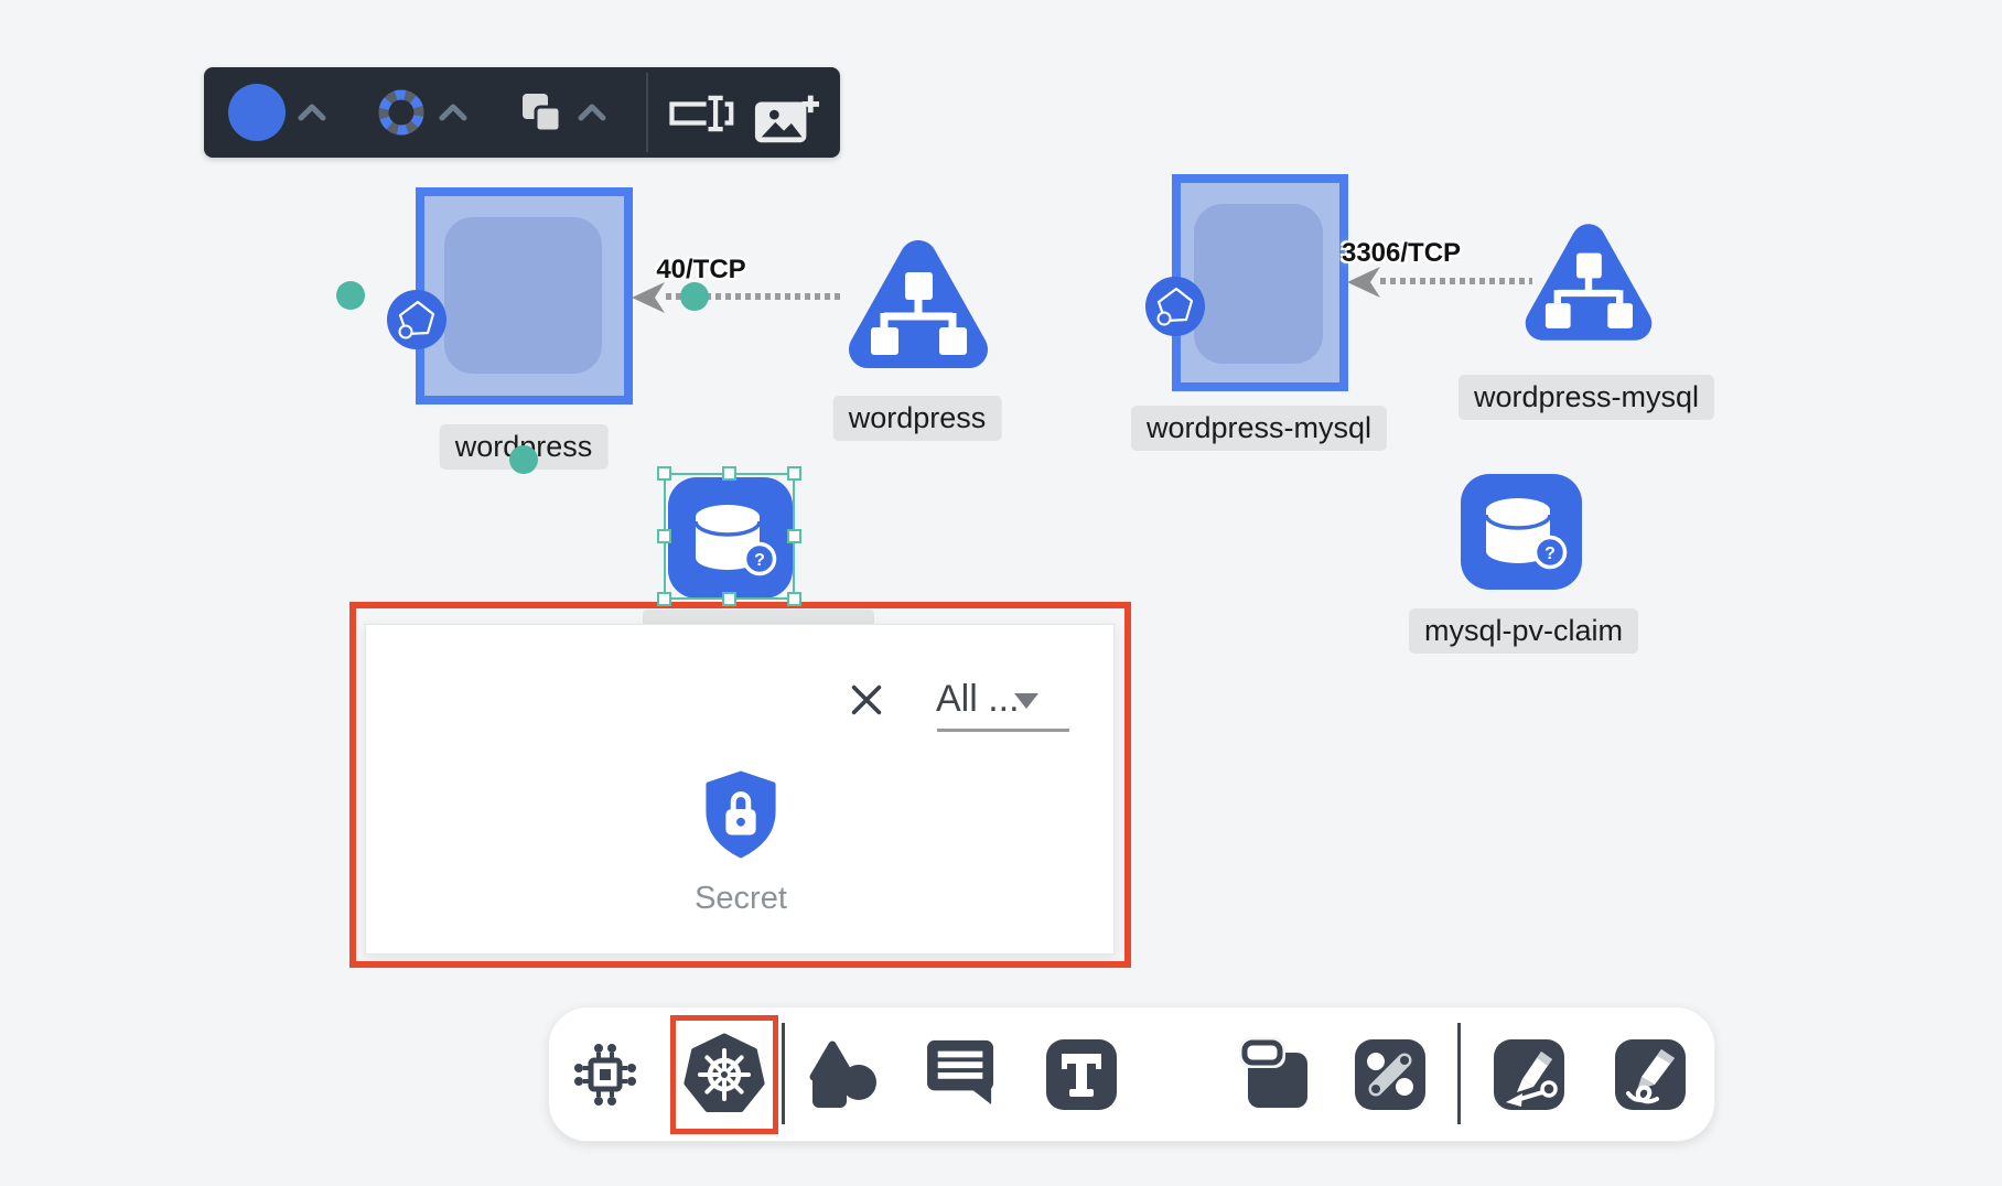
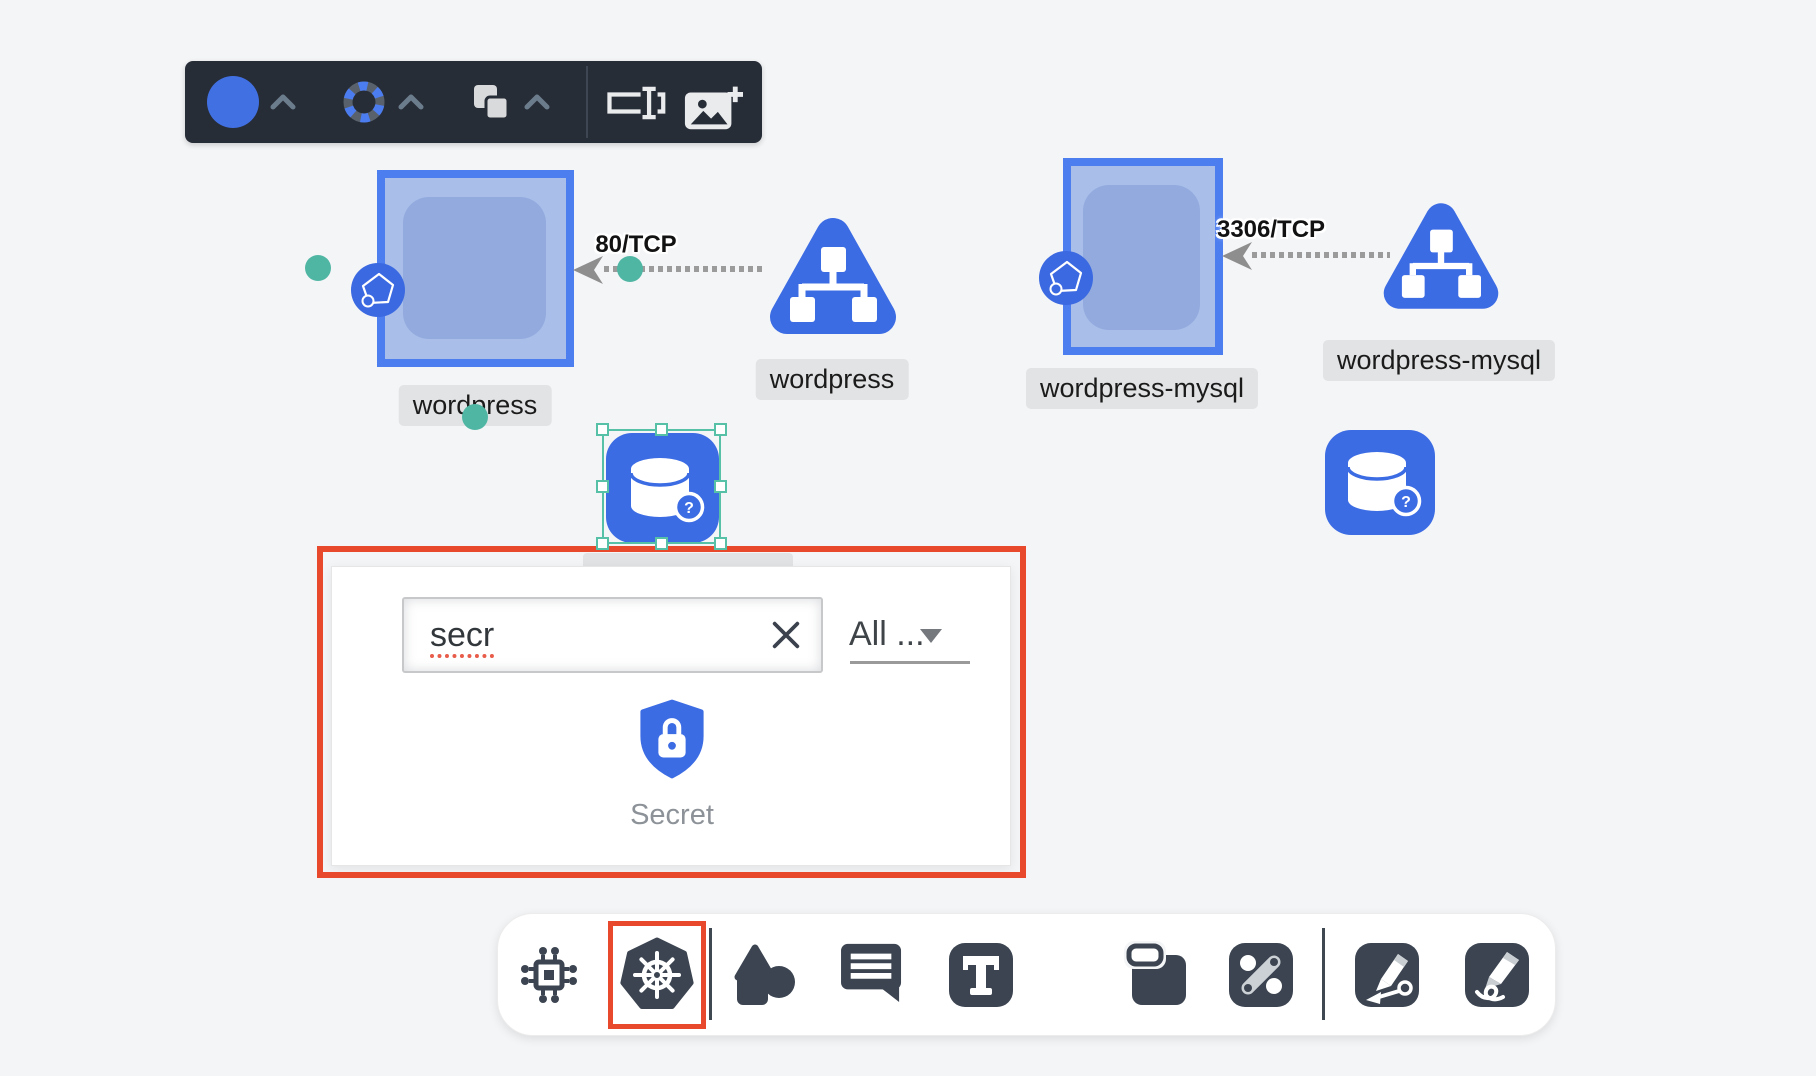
  wordress
- 40/TCP
+ 80/TCP
  wordpress
  wordpress-mysql
  3306/TCP
  wordpress-mysql
  ?
- mysql-pv-claim
  ?
+ secr
  All ...
  Secret
